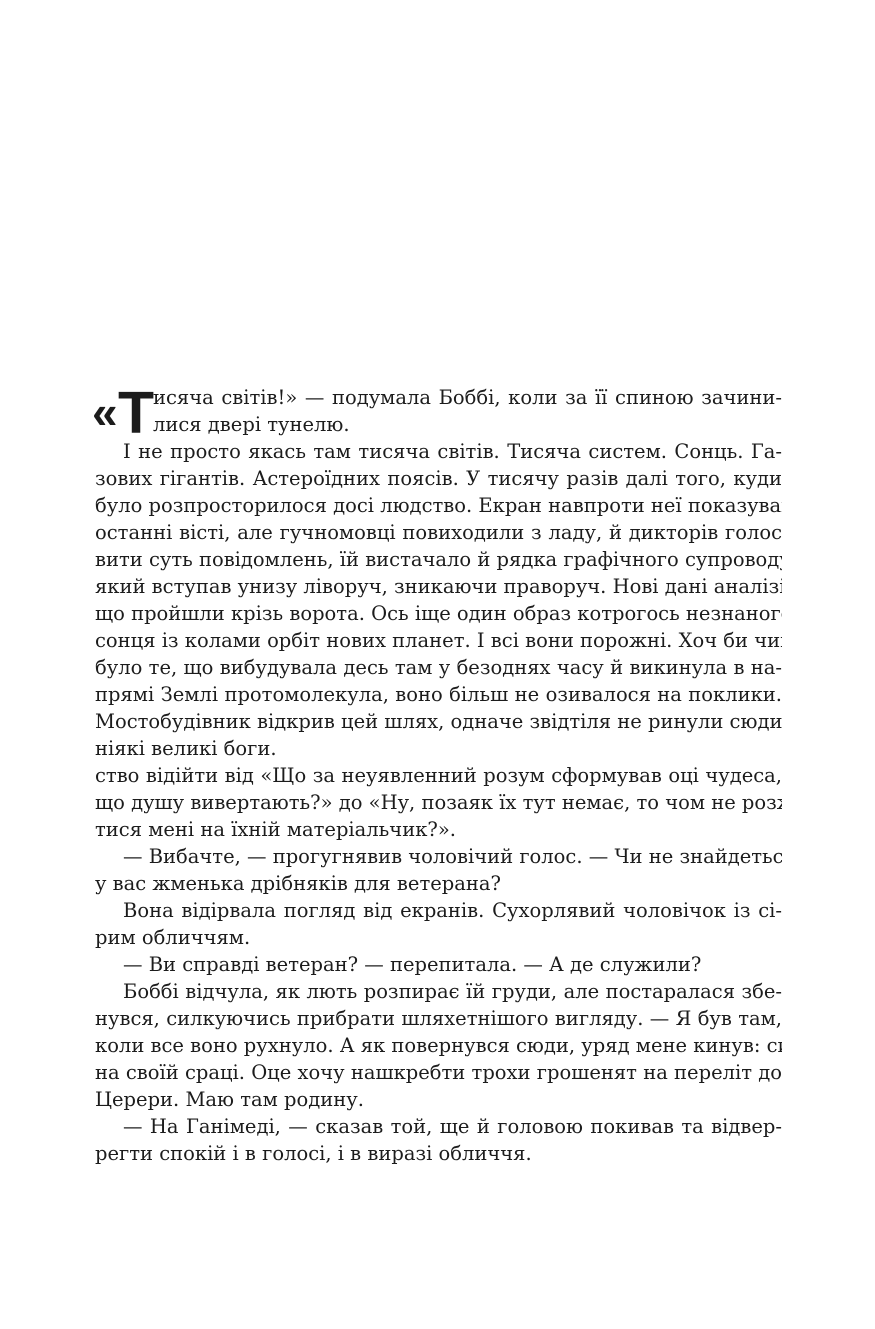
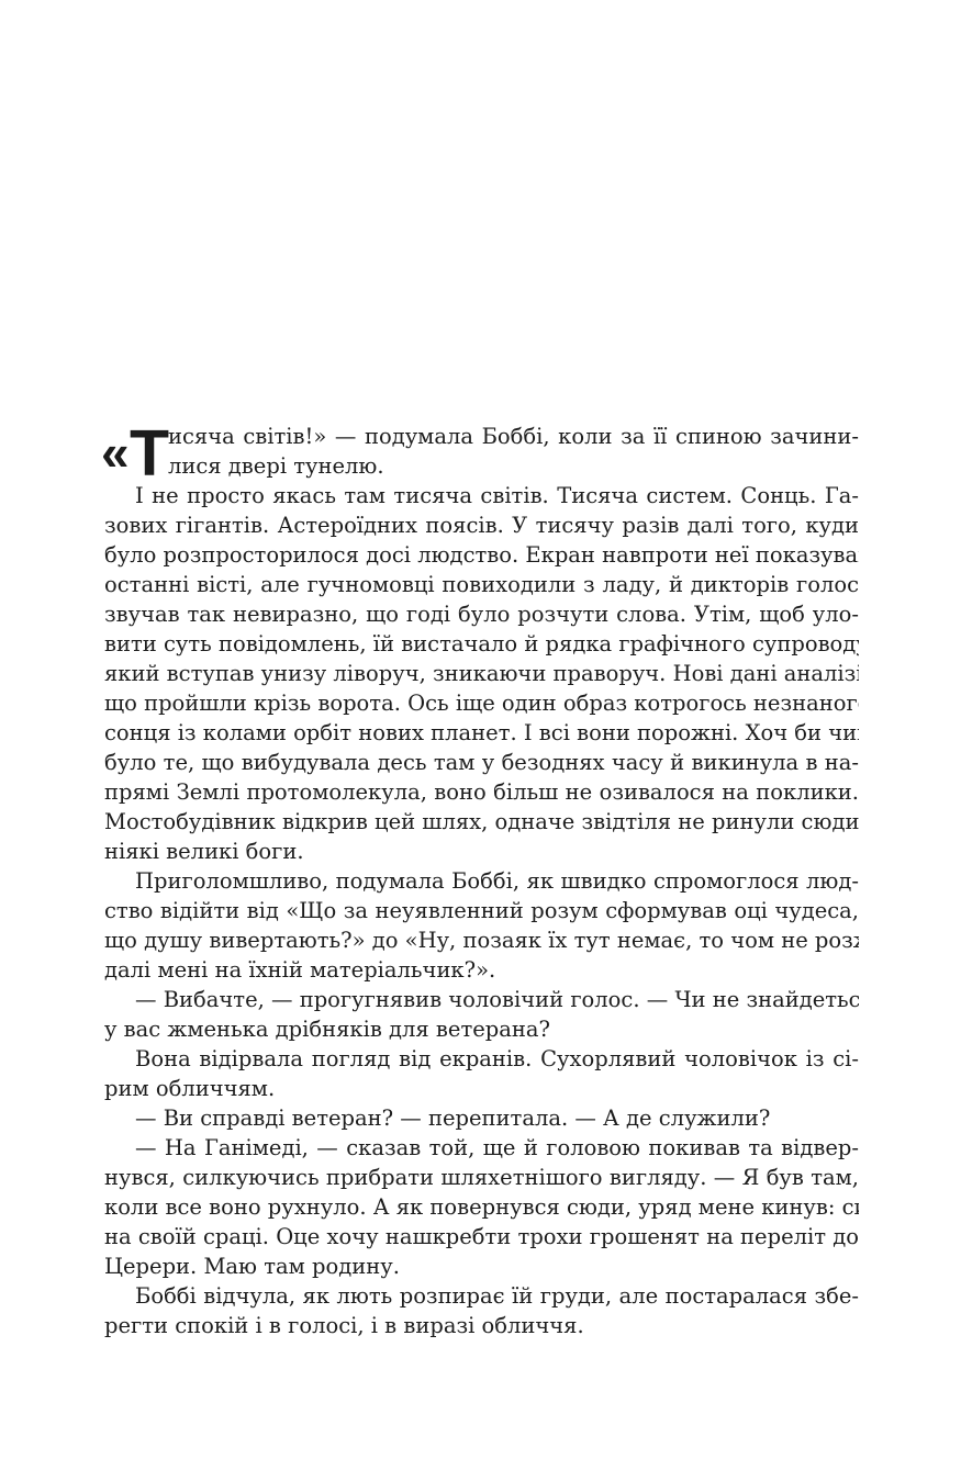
  «
  Т
  исяча світів!» — подумала Боббі, коли за її спиною зачини-
  лися двері тунелю.
  І не просто якась там тисяча світів. Тисяча систем. Сонць. Га-
  зових гігантів. Астероїдних поясів. У тисячу разів далі того, куди
  було розпросторилося досі людство. Екран навпроти неї показува
  останні вісті, але гучномовці повиходили з ладу, й дикторів голос
+ звучав так невиразно, що годі було розчути слова. Утім, щоб уло-
  вити суть повідомлень, їй вистачало й рядка графічного супровод
  який вступав унизу ліворуч, зникаючи праворуч. Нові дані аналіз
  що пройшли крізь ворота. Ось іще один образ котрогось незнаног
  сонця із колами орбіт нових планет. І всі вони порожні. Хоч би чи
  було те, що вибудувала десь там у безоднях часу й викинула в на-
  прямі Землі протомолекула, воно більш не озивалося на поклики.
  Мостобудівник відкрив цей шлях, одначе звідтіля не ринули сюди
  ніякі великі боги.
+ Приголомшливо, подумала Боббі, як швидко спромоглося люд-
  ство відійти від «Що за неуявленний розум сформував оці чудеса,
  що душу вивертають?» до «Ну, позаяк їх тут немає, то чом не роз
- тися мені на їхній матеріальчик?».
+ далі мені на їхній матеріальчик?».
  — Вибачте, — прогугнявив чоловічий голос. — Чи не знайдетьс
  у вас жменька дрібняків для ветерана?
  Вона відірвала погляд від екранів. Сухорлявий чоловічок із сі-
  рим обличчям.
  — Ви справді ветеран? — перепитала. — А де служили?
- Боббі відчула, як лють розпирає їй груди, але постаралася збе-
+ — На Ганімеді, — сказав той, ще й головою покивав та відвер-
  нувся, силкуючись прибрати шляхетнішого вигляду. — Я був там,
  коли все воно рухнуло. А як повернувся сюди, уряд мене кинув: с
  на своїй сраці. Оце хочу нашкребти трохи грошенят на переліт до
  Церери. Маю там родину.
- — На Ганімеді, — сказав той, ще й головою покивав та відвер-
+ Боббі відчула, як лють розпирає їй груди, але постаралася збе-
  регти спокій і в голосі, і в виразі обличчя.
